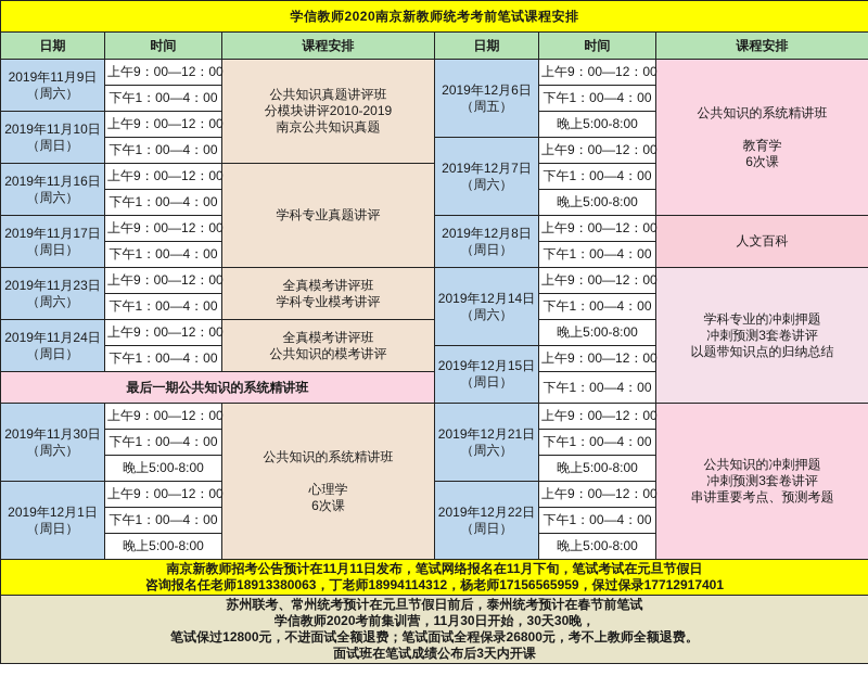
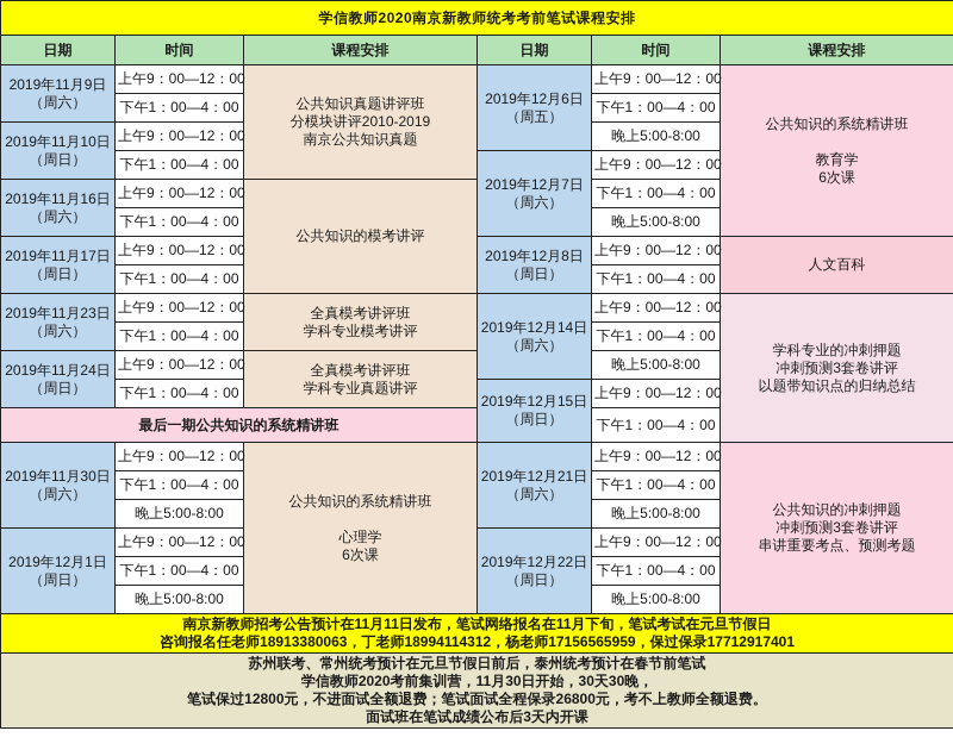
  学信教师2020南京新教师统考考前笔试课程安排
  日期	时间	课程安排	日期	时间	课程安排
  2019年11月9日 （周六）	上午9：00—12：00	公共知识真题讲评班 分模块讲评2010-2019 南京公共知识真题	2019年12月6日 （周五）	上午9：00—12：00	公共知识的系统精讲班 教育学 6次课
  下午1：00—4：00	下午1：00—4：00
  2019年11月10日 （周日）	上午9：00—12：00	晚上5:00-8:00
  下午1：00—4：00	2019年12月7日 （周六）	上午9：00—12：00
- 2019年11月16日 （周六）	上午9：00—12：00	学科专业真题讲评	下午1：00—4：00
+ 2019年11月16日 （周六）	上午9：00—12：00	公共知识的模考讲评	下午1：00—4：00
  下午1：00—4：00	晚上5:00-8:00
  2019年11月17日 （周日）	上午9：00—12：00	2019年12月8日 （周日）	上午9：00—12：00	人文百科
  下午1：00—4：00	下午1：00—4：00
  2019年11月23日 （周六）	上午9：00—12：00	全真模考讲评班 学科专业模考讲评	2019年12月14日 （周六）	上午9：00—12：00	学科专业的冲刺押题 冲刺预测3套卷讲评 以题带知识点的归纳总结
  下午1：00—4：00	下午1：00—4：00
- 2019年11月24日 （周日）	上午9：00—12：00	全真模考讲评班 公共知识的模考讲评	晚上5:00-8:00
+ 2019年11月24日 （周日）	上午9：00—12：00	全真模考讲评班 学科专业真题讲评	晚上5:00-8:00
  下午1：00—4：00	2019年12月15日 （周日）	上午9：00—12：00
  最后一期公共知识的系统精讲班	下午1：00—4：00
  2019年11月30日 （周六）	上午9：00—12：00	公共知识的系统精讲班 心理学 6次课	2019年12月21日 （周六）	上午9：00—12：00	公共知识的冲刺押题 冲刺预测3套卷讲评 串讲重要考点、预测考题
  下午1：00—4：00	下午1：00—4：00
  晚上5:00-8:00	晚上5:00-8:00
  2019年12月1日 （周日）	上午9：00—12：00	2019年12月22日 （周日）	上午9：00—12：00
  下午1：00—4：00	下午1：00—4：00
  晚上5:00-8:00	晚上5:00-8:00
  南京新教师招考公告预计在11月11日发布，笔试网络报名在11月下旬，笔试考试在元旦节假日 咨询报名任老师18913380063，丁老师18994114312，杨老师17156565959，保过保录17712917401
  苏州联考、常州统考预计在元旦节假日前后，泰州统考预计在春节前笔试 学信教师2020考前集训营，11月30日开始，30天30晚， 笔试保过12800元，不进面试全额退费；笔试面试全程保录26800元，考不上教师全额退费。 面试班在笔试成绩公布后3天内开课
